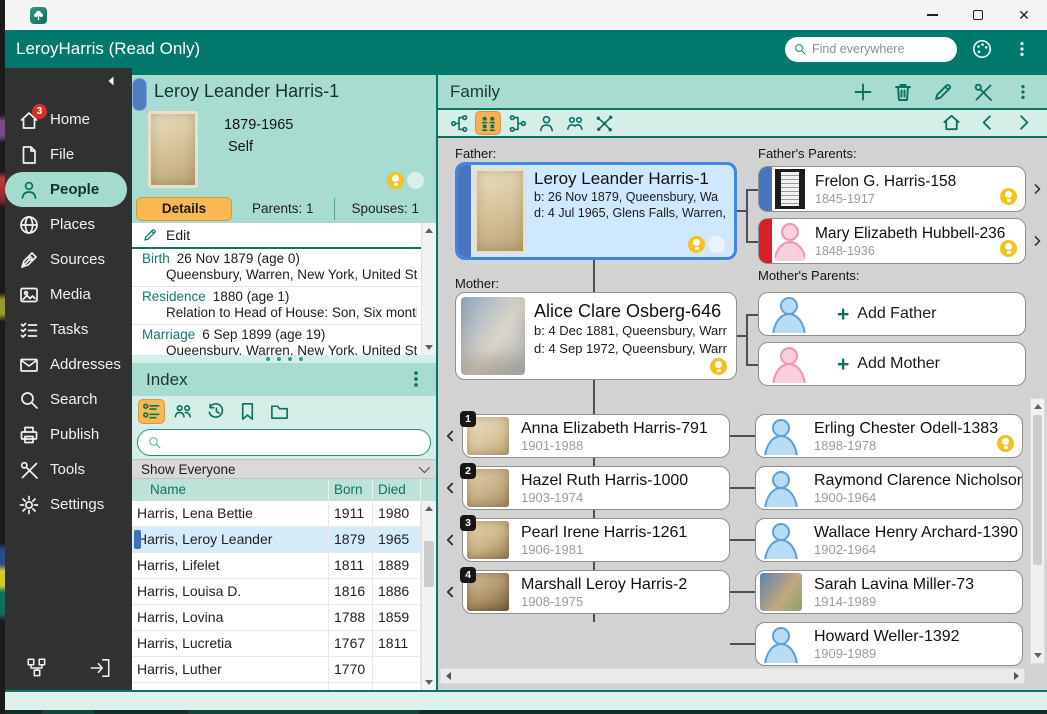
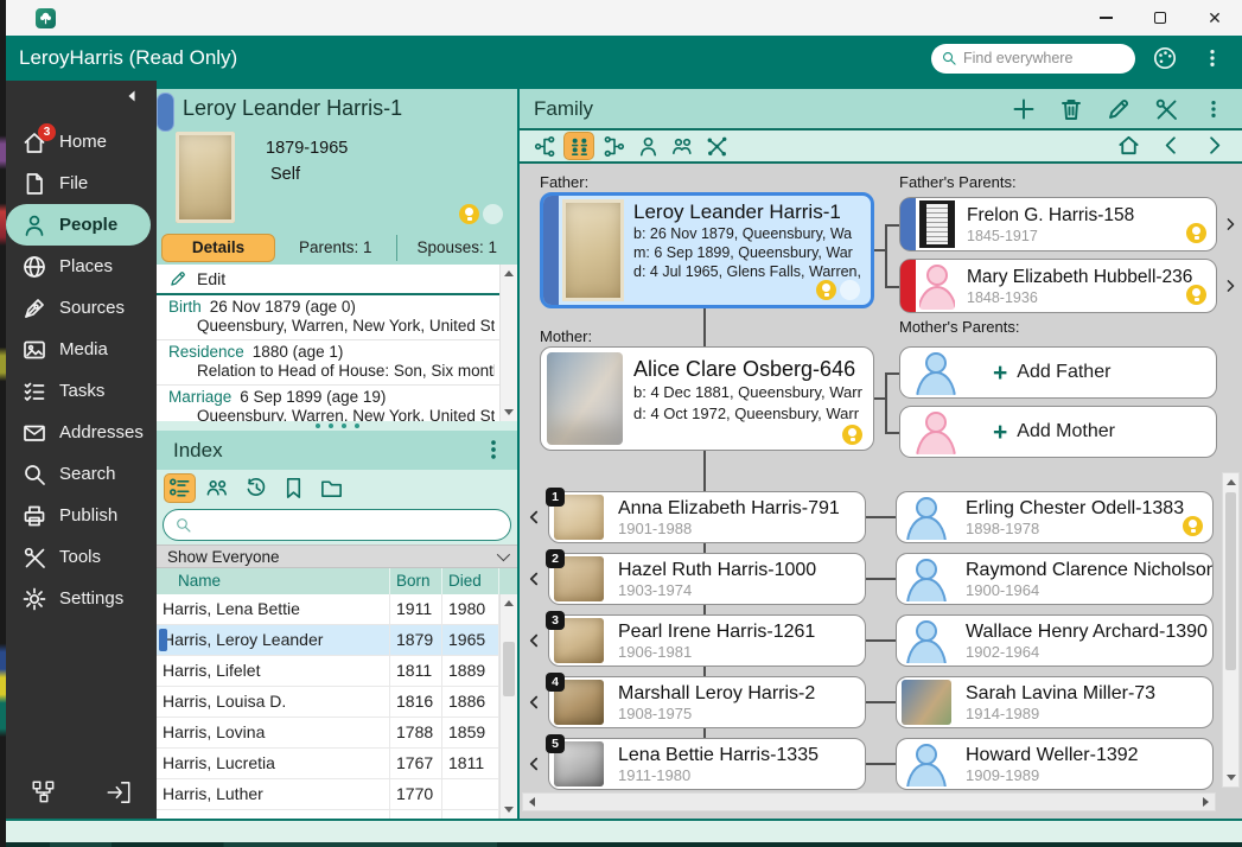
  ✕
  LeroyHarris (Read Only)
  Find everywhere
  3
  Home
  File
  People
  Places
  Sources
  Media
  Tasks
  Addresses
  Search
  Publish
  Tools
  Settings
  Leroy Leander Harris-1
  1879-1965
  Self
  Details
  Parents: 1
  Spouses: 1
  Edit
  Birth 26 Nov 1879 (age 0)
  Queensbury, Warren, New York, United St
  Residence 1880 (age 1)
  Relation to Head of House: Son, Six mont
  Marriage 6 Sep 1899 (age 19)
  Queensbury, Warren, New York, United St
  Index
  Show Everyone
  Name
  Born
  Died
  Harris, Lena Bettie
  1911
  1980
  Harris, Leroy Leander
  1879
  1965
  Harris, Lifelet
  1811
  1889
  Harris, Louisa D.
  1816
  1886
  Harris, Lovina
  1788
  1859
  Harris, Lucretia
  1767
  1811
  Harris, Luther
  1770
  Family
  Father:
  Father's Parents:
  Mother:
  Mother's Parents:
  Leroy Leander Harris-1
  b: 26 Nov 1879, Queensbury, Wa
+ m: 6 Sep 1899, Queensbury, War
  d: 4 Jul 1965, Glens Falls, Warren,
  Alice Clare Osberg-646
  b: 4 Dec 1881, Queensbury, Warr
- d: 4 Sep 1972, Queensbury, Warr
+ d: 4 Oct 1972, Queensbury, Warr
  Frelon G. Harris-158
  1845-1917
  Mary Elizabeth Hubbell-236
  1848-1936
  +
  Add Father
  +
  Add Mother
  1
  Anna Elizabeth Harris-791
  1901-1988
  2
  Hazel Ruth Harris-1000
  1903-1974
  3
  Pearl Irene Harris-1261
  1906-1981
  4
  Marshall Leroy Harris-2
  1908-1975
+ 5
+ Lena Bettie Harris-1335
+ 1911-1980
  Erling Chester Odell-1383
  1898-1978
  Raymond Clarence Nicholson
  1900-1964
  Wallace Henry Archard-1390
  1902-1964
  Sarah Lavina Miller-73
  1914-1989
  Howard Weller-1392
  1909-1989
